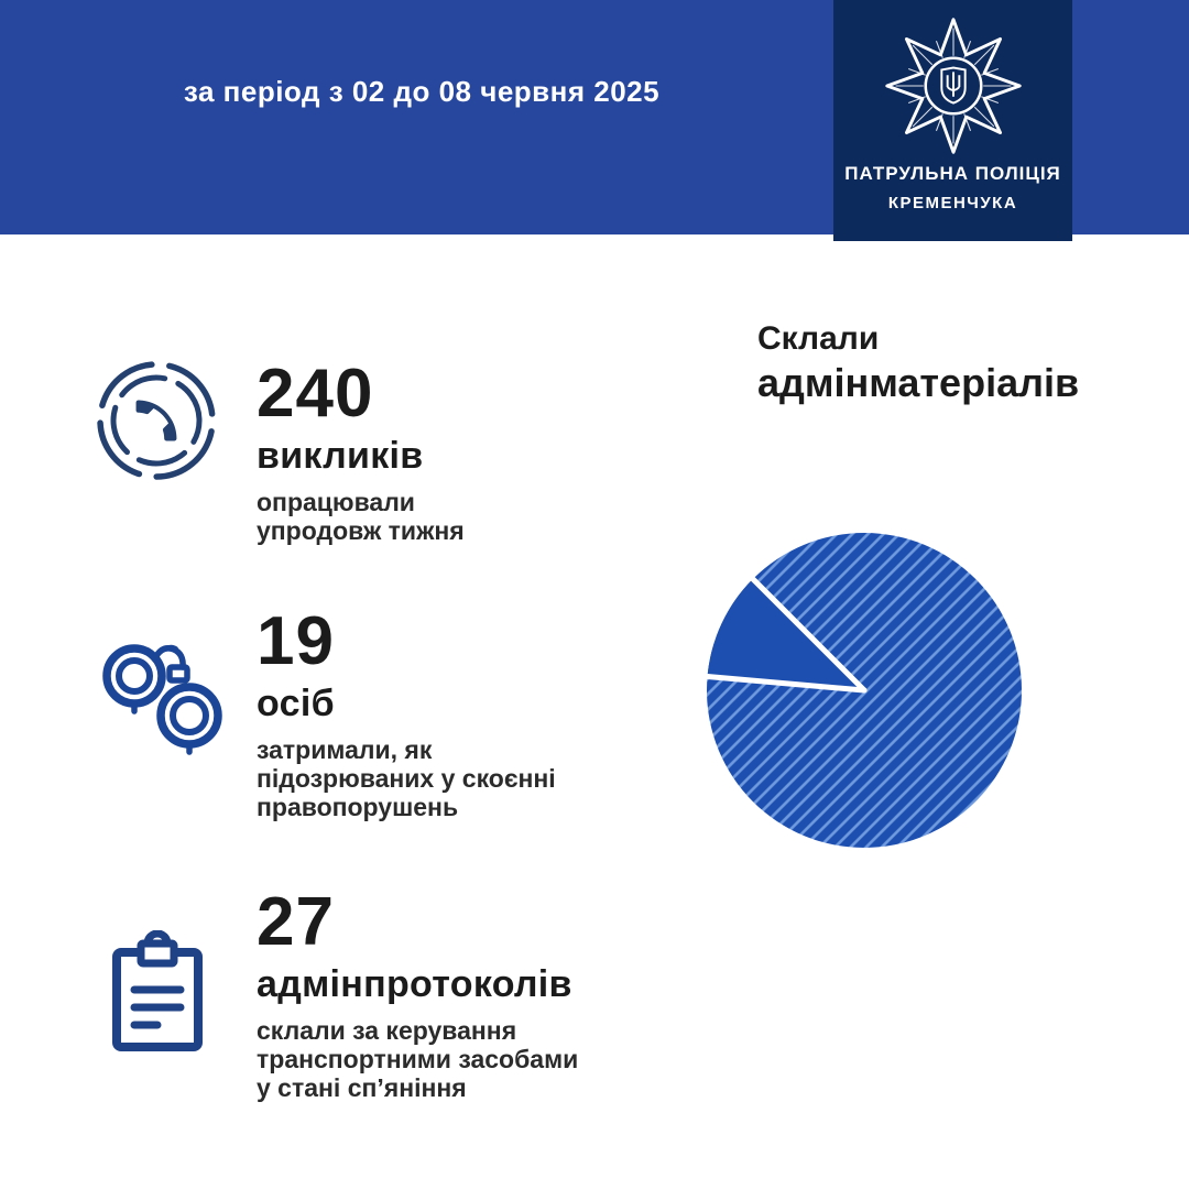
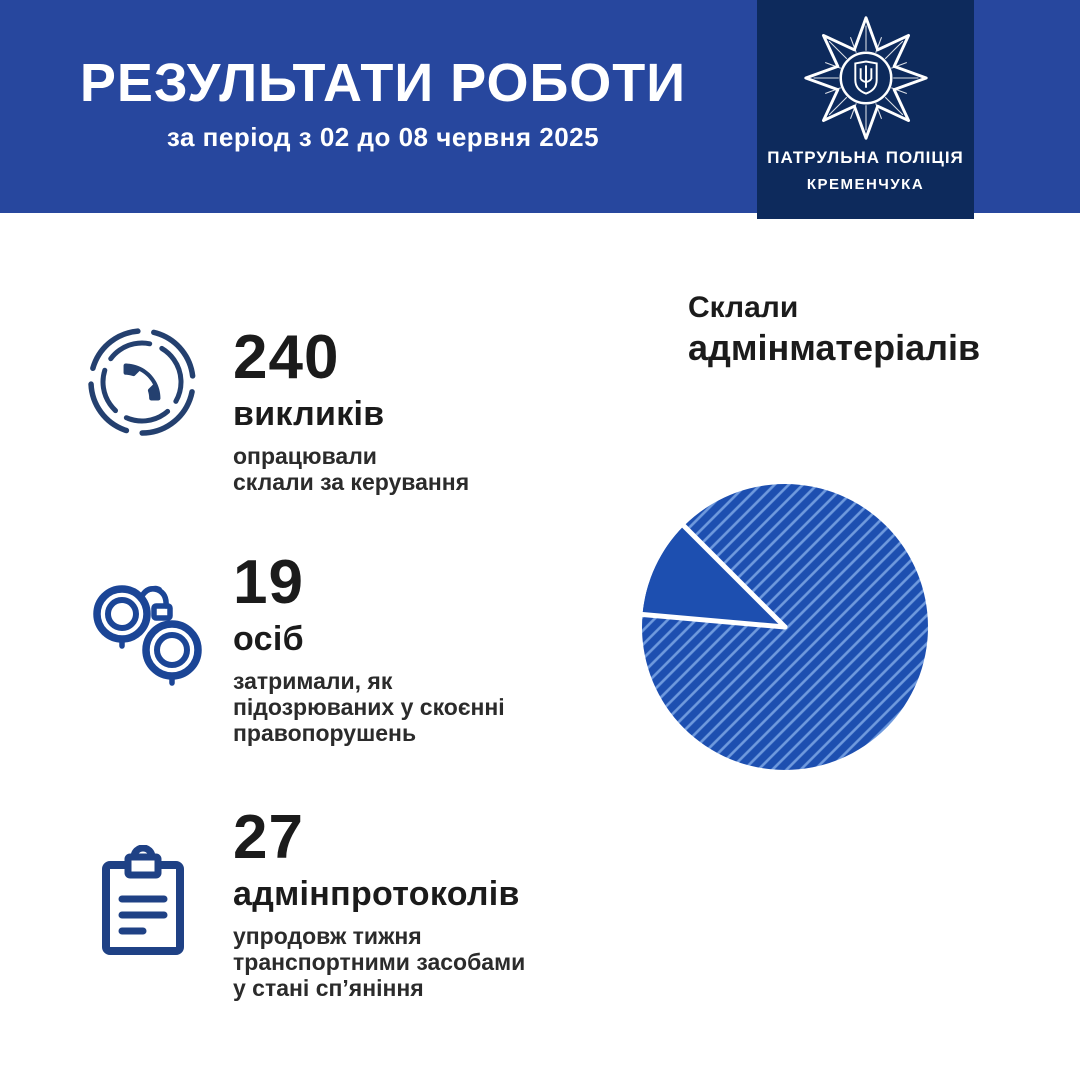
+ РЕЗУЛЬТАТИ РОБОТИ
  за період з 02 до 08 червня 2025
  ПАТРУЛЬНА ПОЛІЦІЯ
  КРЕМЕНЧУКА
  240
  викликів
  опрацювали
- упродовж тижня
+ склали за керування
  19
  осіб
  затримали, як
  підозрюваних у скоєнні
  правопорушень
  27
  адмінпротоколів
- склали за керування
+ упродовж тижня
  транспортними засобами
  у стані сп’яніння
  Склали
  адмінматеріалів
